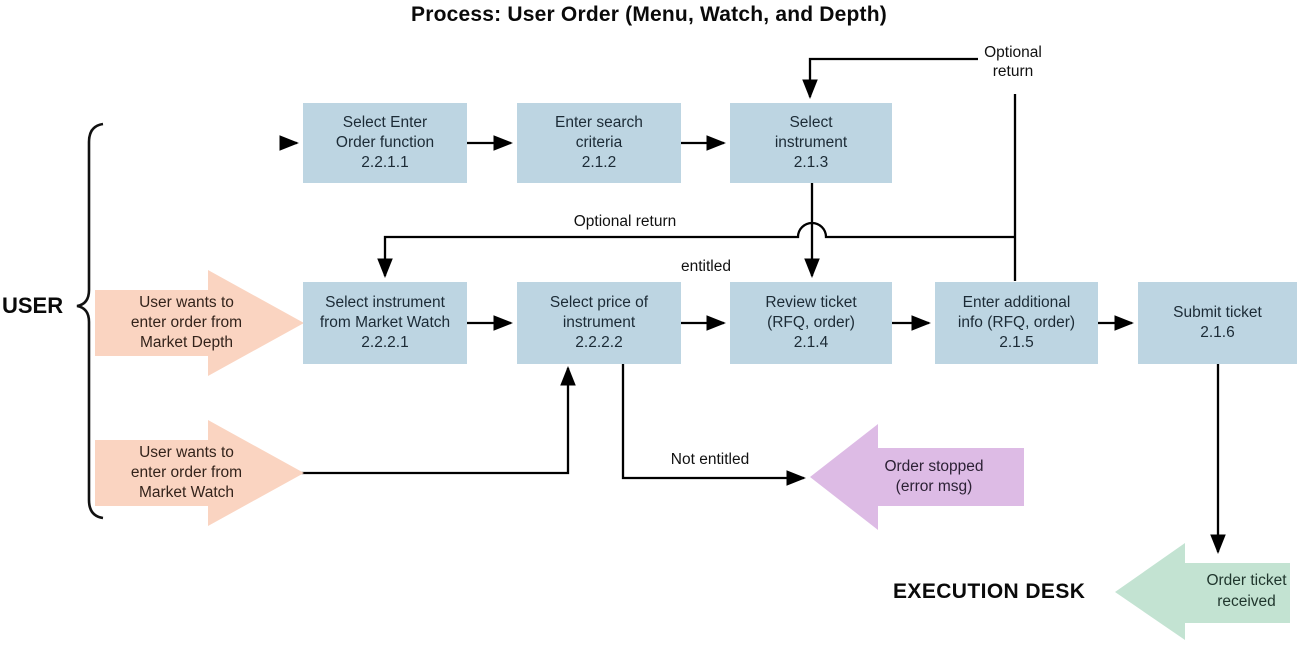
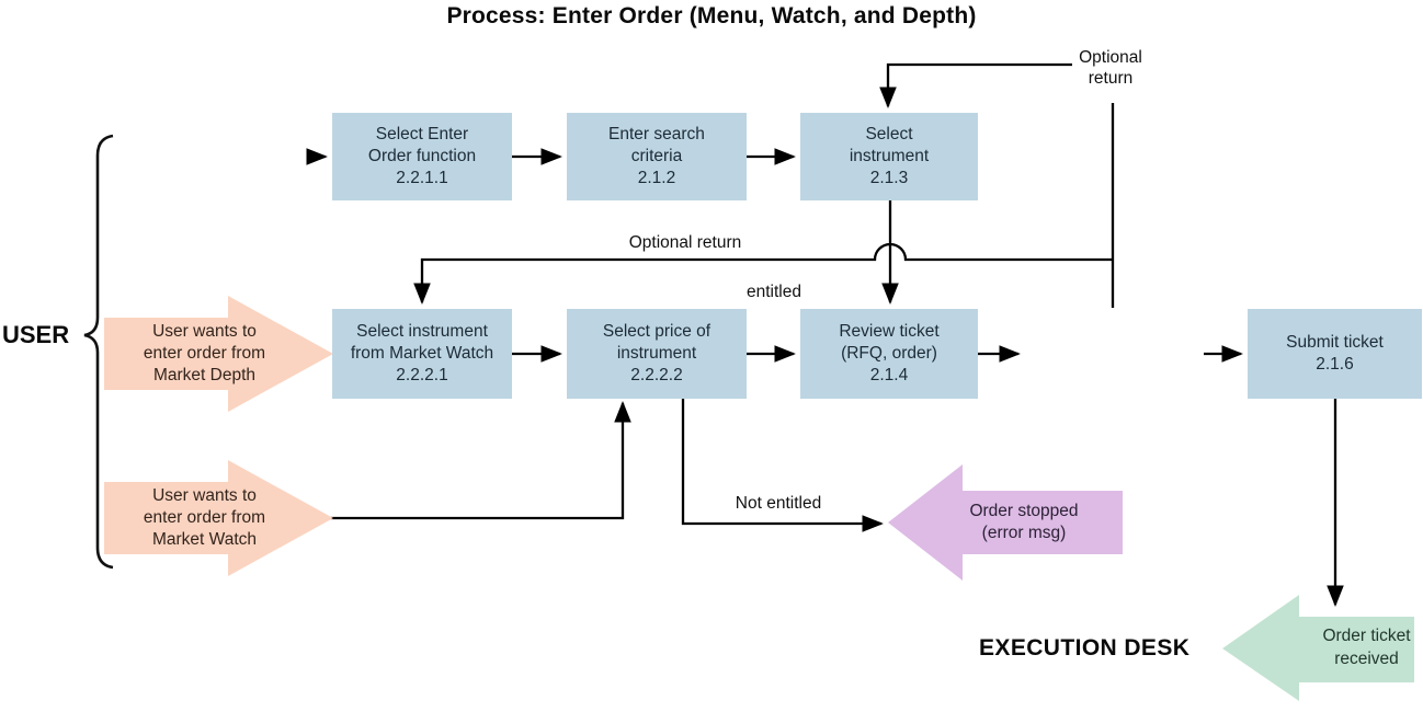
- Process: User Order (Menu, Watch, and Depth)
+ Process: Enter Order (Menu, Watch, and Depth)
  USER
  EXECUTION DESK
  User wants to
  enter order from
  Market Depth
  User wants to
  enter order from
  Market Watch
  Select Enter
  Order function
  2.2.1.1
  Enter search
  criteria
  2.1.2
  Select
  instrument
  2.1.3
  Select instrument
  from Market Watch
  2.2.2.1
  Select price of
  instrument
  2.2.2.2
  Review ticket
  (RFQ, order)
  2.1.4
- Enter additional
- info (RFQ, order)
- 2.1.5
  Submit ticket
  2.1.6
  Optional
  return
  Optional return
  entitled
  Not entitled
  Order stopped
  (error msg)
  Order ticket
  received
